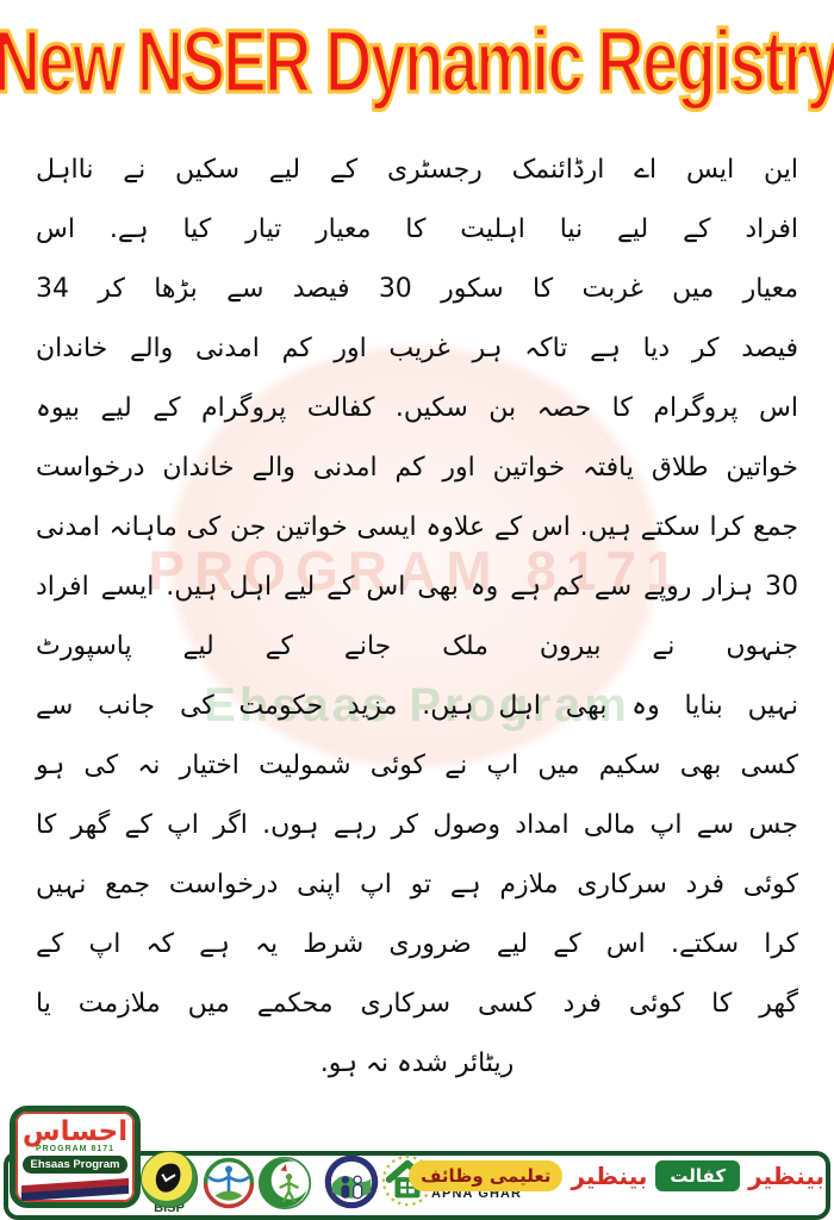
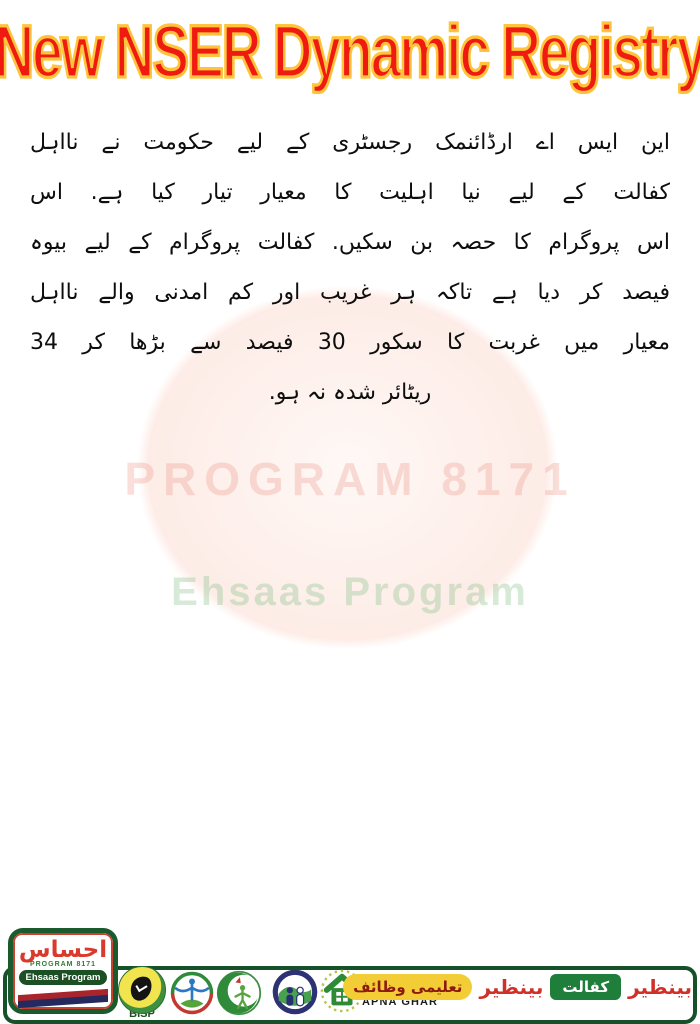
  PROGRAM 8171
  Ehsaas Program
  New NSER Dynamic Registry
- این ایس اے ارڈائنمک رجسٹری کے لیے سکیں نے نااہل
+ این ایس اے ارڈائنمک رجسٹری کے لیے حکومت نے نااہل
- افراد کے لیے نیا اہلیت کا معیار تیار کیا ہے. اس
+ کفالت کے لیے نیا اہلیت کا معیار تیار کیا ہے. اس
- معیار میں غربت کا سکور 30 فیصد سے بڑھا کر 34
+ اس پروگرام کا حصہ بن سکیں. کفالت پروگرام کے لیے بیوہ
- فیصد کر دیا ہے تاکہ ہر غریب اور کم امدنی والے خاندان
+ فیصد کر دیا ہے تاکہ ہر غریب اور کم امدنی والے نااہل
- اس پروگرام کا حصہ بن سکیں. کفالت پروگرام کے لیے بیوہ
+ معیار میں غربت کا سکور 30 فیصد سے بڑھا کر 34
- خواتین طلاق یافتہ خواتین اور کم امدنی والے خاندان درخواست
- جمع کرا سکتے ہیں. اس کے علاوہ ایسی خواتین جن کی ماہانہ امدنی
- 30 ہزار روپے سے کم ہے وہ بھی اس کے لیے اہل ہیں. ایسے افراد
- جنہوں نے بیرون ملک جانے کے لیے پاسپورٹ
- نہیں بنایا وہ بھی اہل ہیں. مزید حکومت کی جانب سے
- کسی بھی سکیم میں اپ نے کوئی شمولیت اختیار نہ کی ہو
- جس سے اپ مالی امداد وصول کر رہے ہوں. اگر اپ کے گھر کا
- کوئی فرد سرکاری ملازم ہے تو اپ اپنی درخواست جمع نہیں
- کرا سکتے. اس کے لیے ضروری شرط یہ ہے کہ اپ کے
- گھر کا کوئی فرد کسی سرکاری محکمے میں ملازمت یا
  ریٹائر شدہ نہ ہو.
  احساس
  Ehsaas Program
  BISP
  APNA GHAR
  تعلیمی وظائف
  بینظیر
  کفالت
  بینظیر
